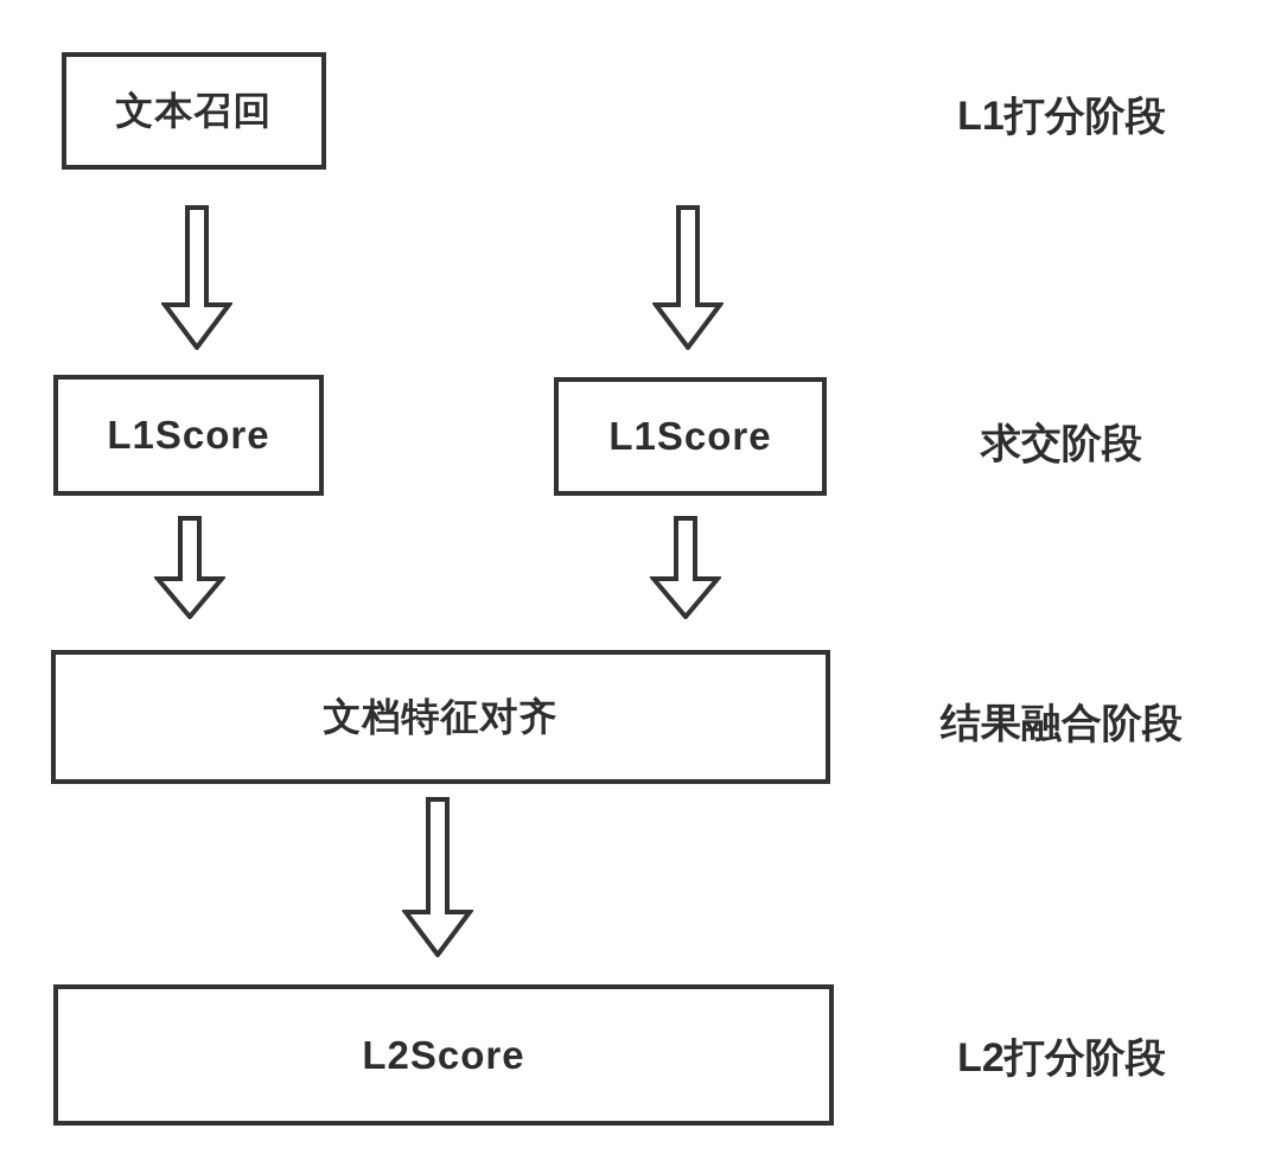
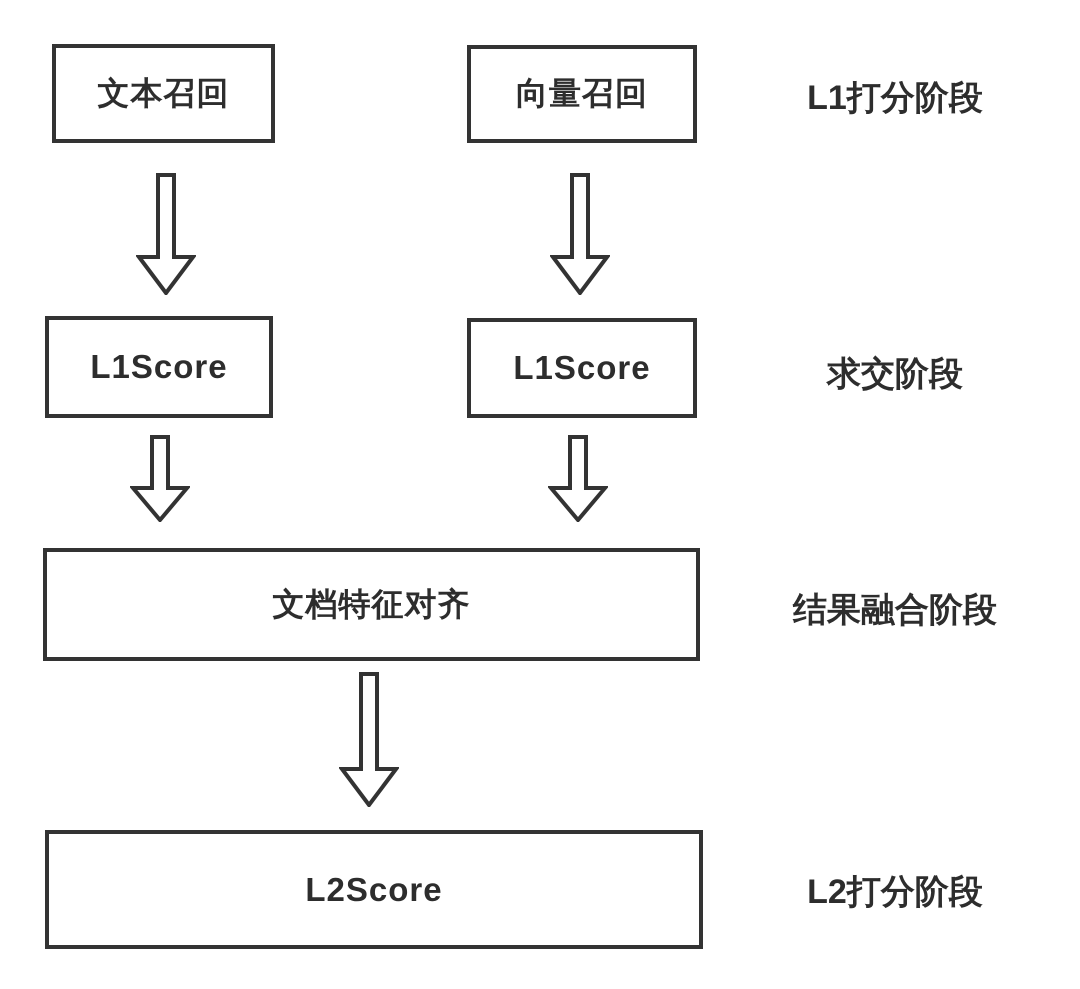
  文本召回
+ 向量召回
  L1打分阶段
  L1Score
  L1Score
  求交阶段
  文档特征对齐
  结果融合阶段
  L2Score
  L2打分阶段
